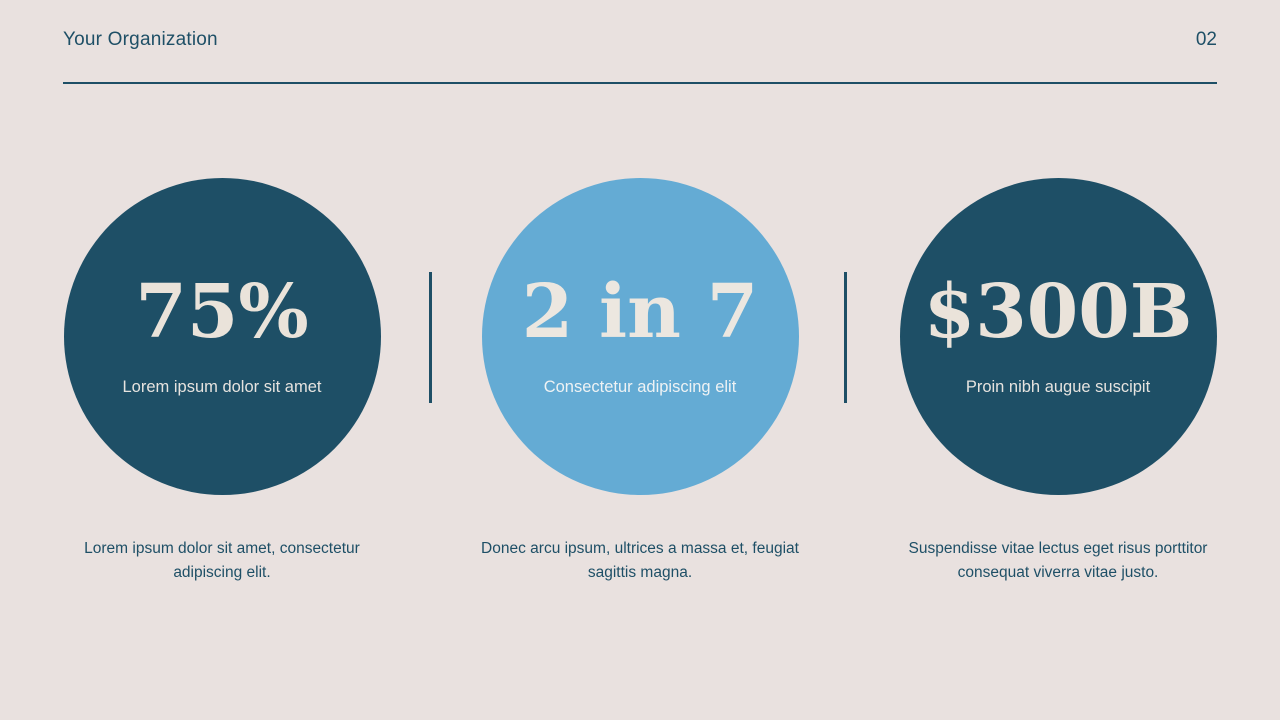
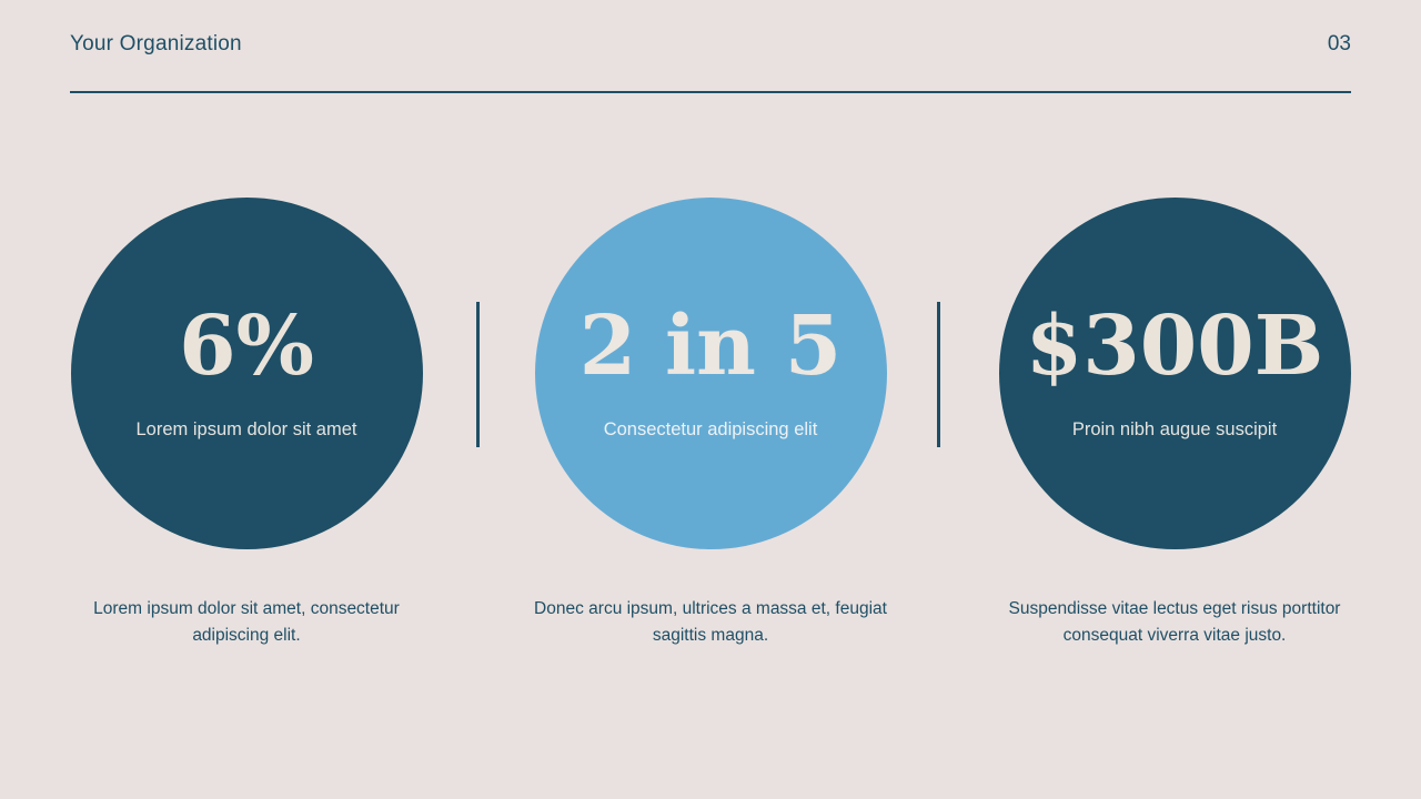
  Your Organization
- 02
+ 03
- 75%
+ 6%
  Lorem ipsum dolor sit amet
  Lorem ipsum dolor sit amet, consectetur adipiscing elit.
- 2 in 7
+ 2 in 5
  Consectetur adipiscing elit
  Donec arcu ipsum, ultrices a massa et, feugiat sagittis magna.
  $300B
  Proin nibh augue suscipit
  Suspendisse vitae lectus eget risus porttitor consequat viverra vitae justo.
